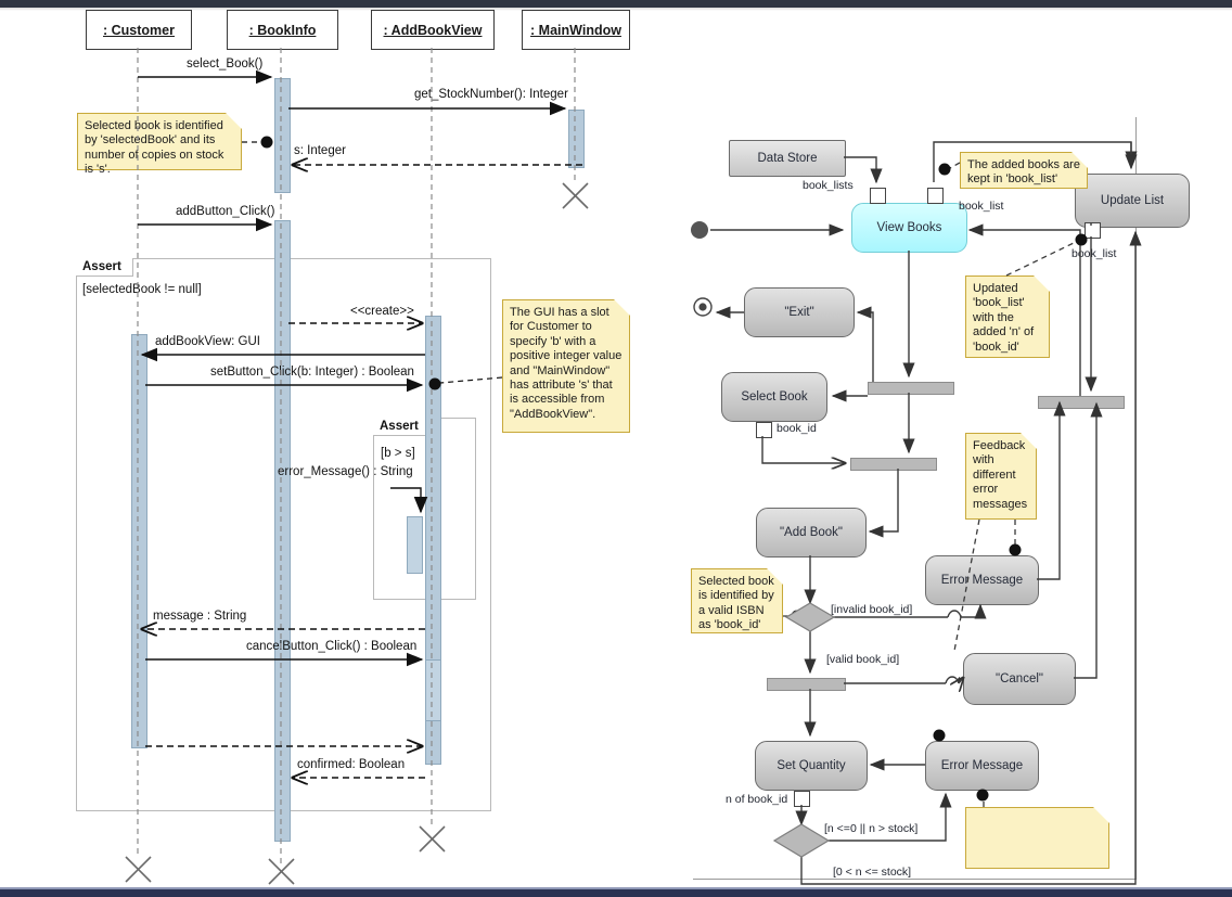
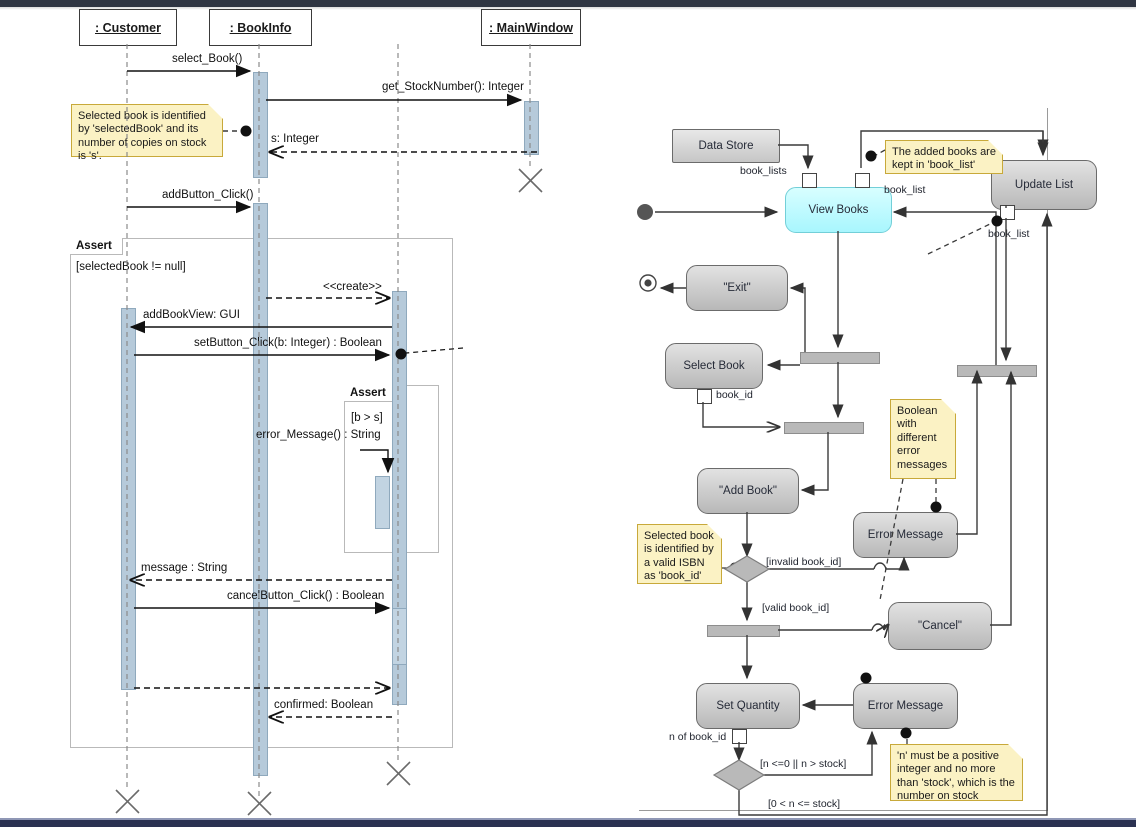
  : Customer
  : BookInfo
- : AddBookView
  : MainWindow
  Assert
  [selectedBook != null]
  Assert
  [b > s]
  select_Book()
  get_StockNumber(): Integer
  s: Integer
  addButton_Click()
  <<create>>
  addBookView: GUI
  setButton_Cick(b: Integer) : Boolean
  rror_Message() : String
  message : String
  canceButton_Click() : Boolean
  confirmed: Boolean
  Selectedook is identified by 'selectdBook' and its number of copies on stock is 's'.
- The GUI has a slot for Customer to specify 'b' with a positive integer value and "MainWindow" has attribute 's' that is accessible from "AddBookView".
  Data Store
  View Books
  Update List
  "Exit"
  Select Book
  "Add Book"
  Error Message
  "Cancel"
  Set Quantity
  Error Message
  book_lists
  book_list
  book_list
  book_id
  n of book_id
  [invalid book_id]
  [valid book_id]
  [n <=0 || n > stock]
  [0 < n <= stock]
  The added books are kept in 'book_list'
- Updated 'book_list' with the added 'n' of 'book_id'
- Feedback with different error messages
+ Boolean with different error messages
  Selected book is identified by a valid ISBN as 'book_id'
+ 'n' must be a positive integer and no more than 'stock', which is the number on stock
